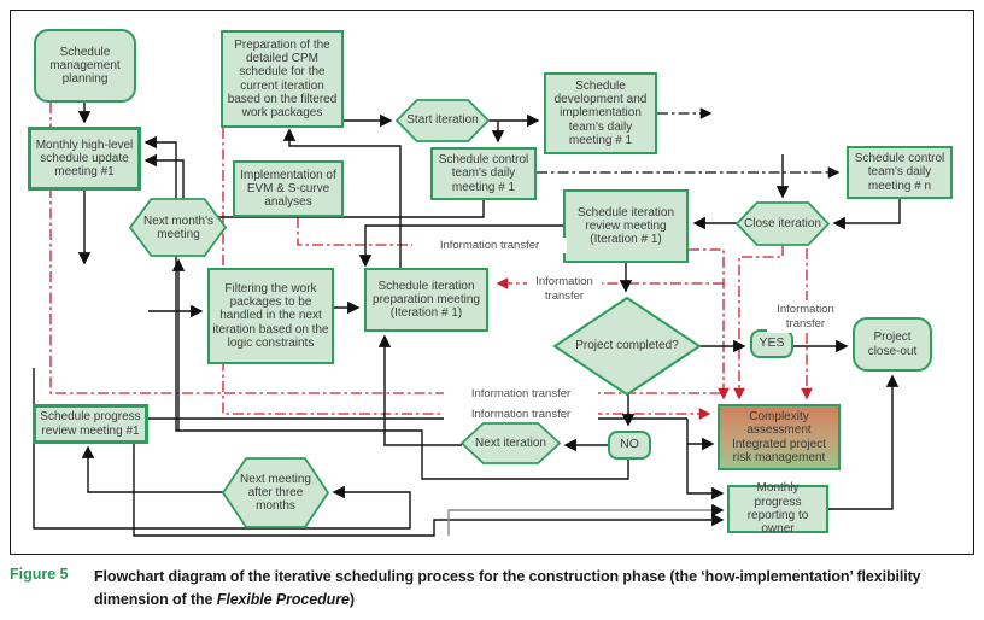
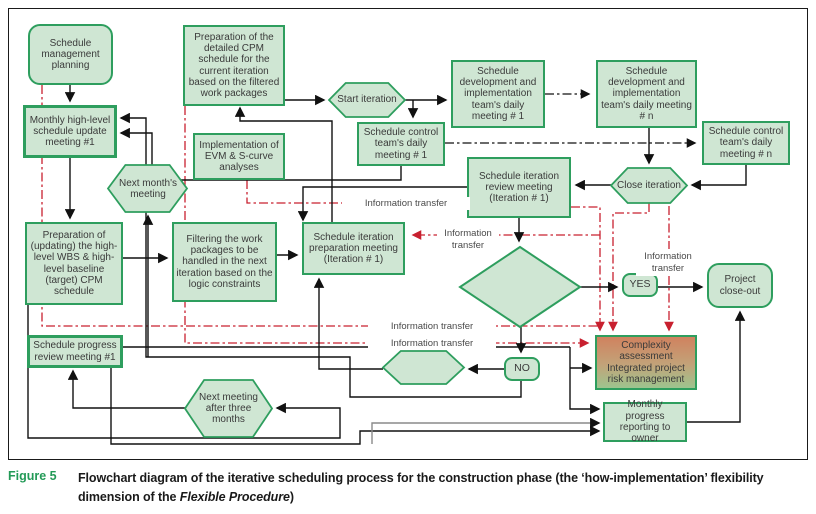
  Schedule management planning
  Monthly high-level schedule update meeting #1
  Preparation of the detailed CPM schedule for the current iteration based on the filtered work packages
  Implementation of EVM & S-curve analyses
  Schedule control team's daily meeting # 1
  Schedule development and implementation team's daily meeting # 1
+ Schedule development and implementation team's daily meeting # n
  Schedule control team's daily meeting # n
  Schedule iteration review meeting (Iteration # 1)
+ Preparation of (updating) the high-level WBS & high-level baseline (target) CPM schedule
  Filtering the work packages to be handled in the next iteration based on the logic constraints
  Schedule iteration preparation meeting (Iteration # 1)
  YES
  Project close-out
  Schedule progress review meeting #1
  NO
  Complexity assessment Integrated project risk management
  Monthly progress reporting to owner
  Start iteration
  Close iteration
  Next month's meeting
- Next iteration
  Next meeting after three months
- Project completed?
  Information transfer
  Information
  transfer
  Information
  transfer
  Information transfer
  Information transfer
  Figure 5
  Flowchart diagram of the iterative scheduling process for the construction phase (the ‘how-implementation’ flexibility dimension of the Flexible Procedure)
